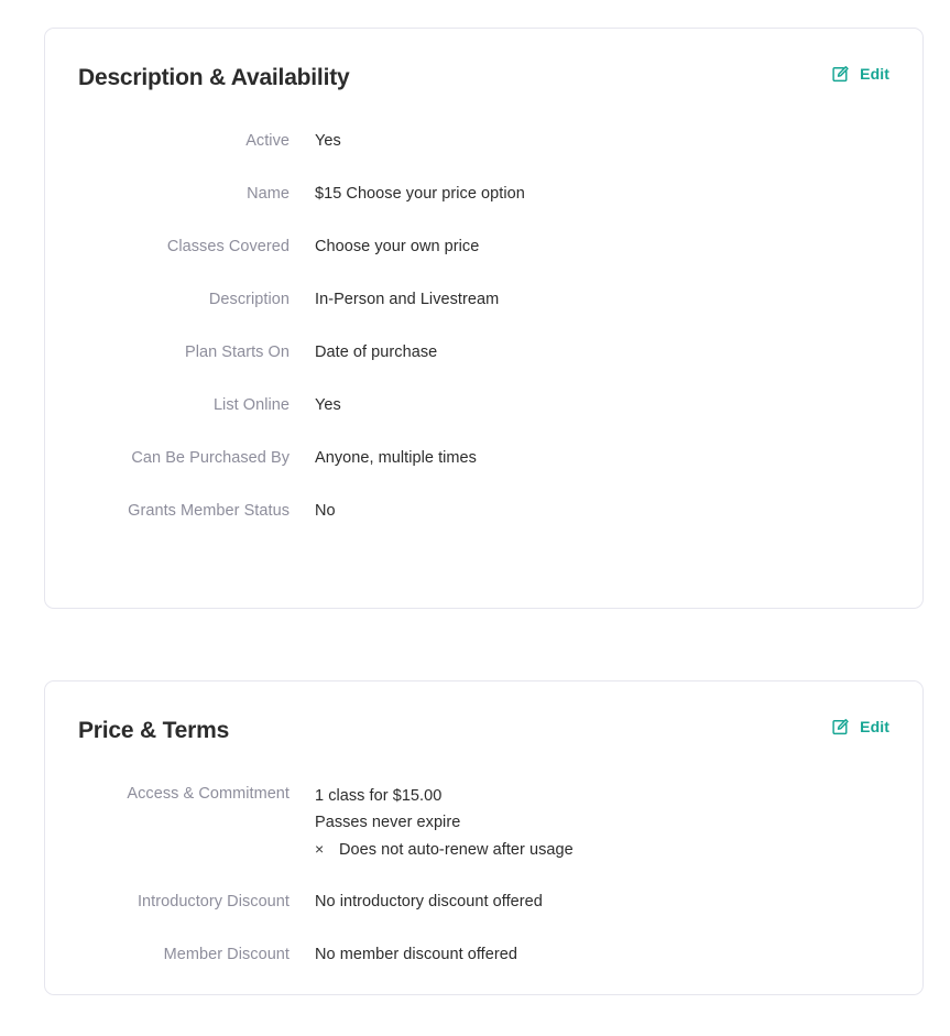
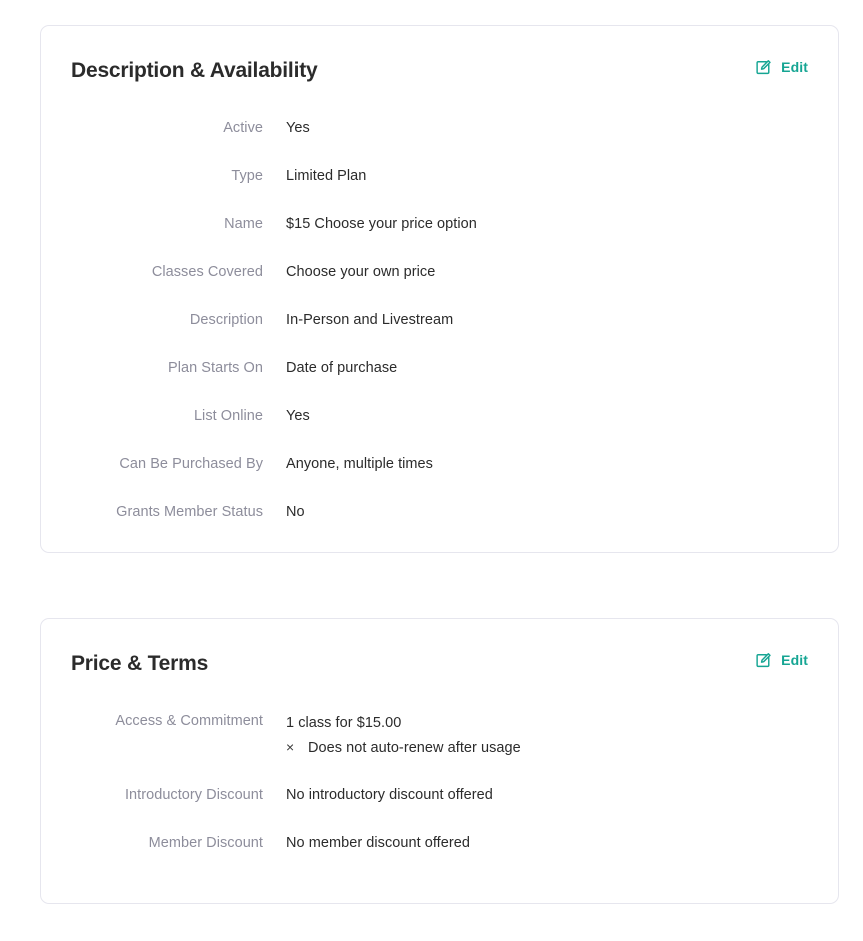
  Description & Availability
  Edit
  Active
  Yes
+ Type
+ Limited Plan
  Name
  $15 Choose your price option
  Classes Covered
  Choose your own price
  Description
  In-Person and Livestream
  Plan Starts On
  Date of purchase
  List Online
  Yes
  Can Be Purchased By
  Anyone, multiple times
  Grants Member Status
  No
  Price & Terms
  Edit
  Access & Commitment
  1 class for $15.00
- Passes never expire
  ×
  Does not auto-renew after usage
  Introductory Discount
  No introductory discount offered
  Member Discount
  No member discount offered
